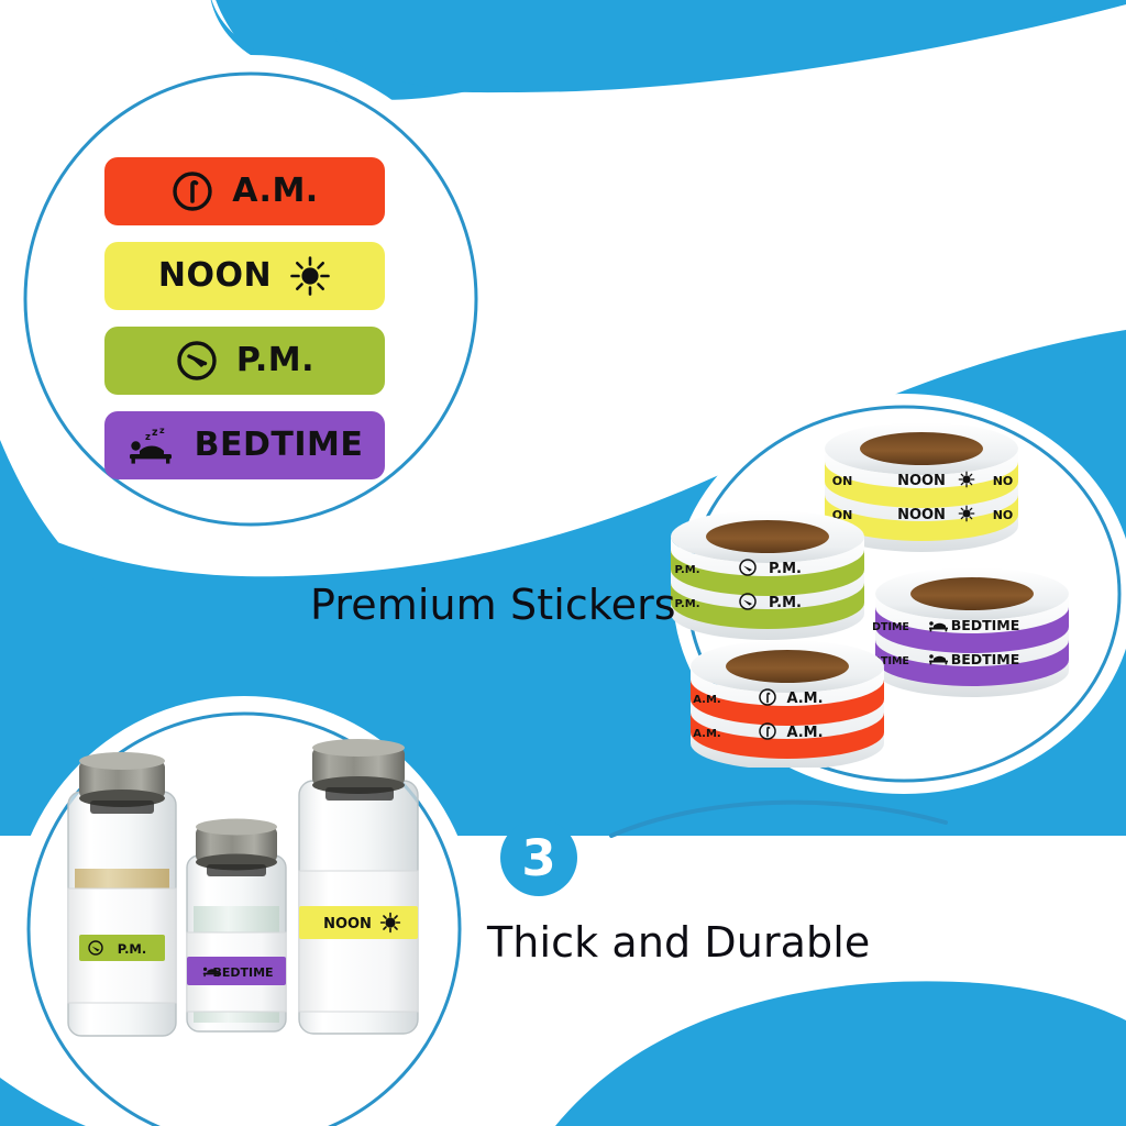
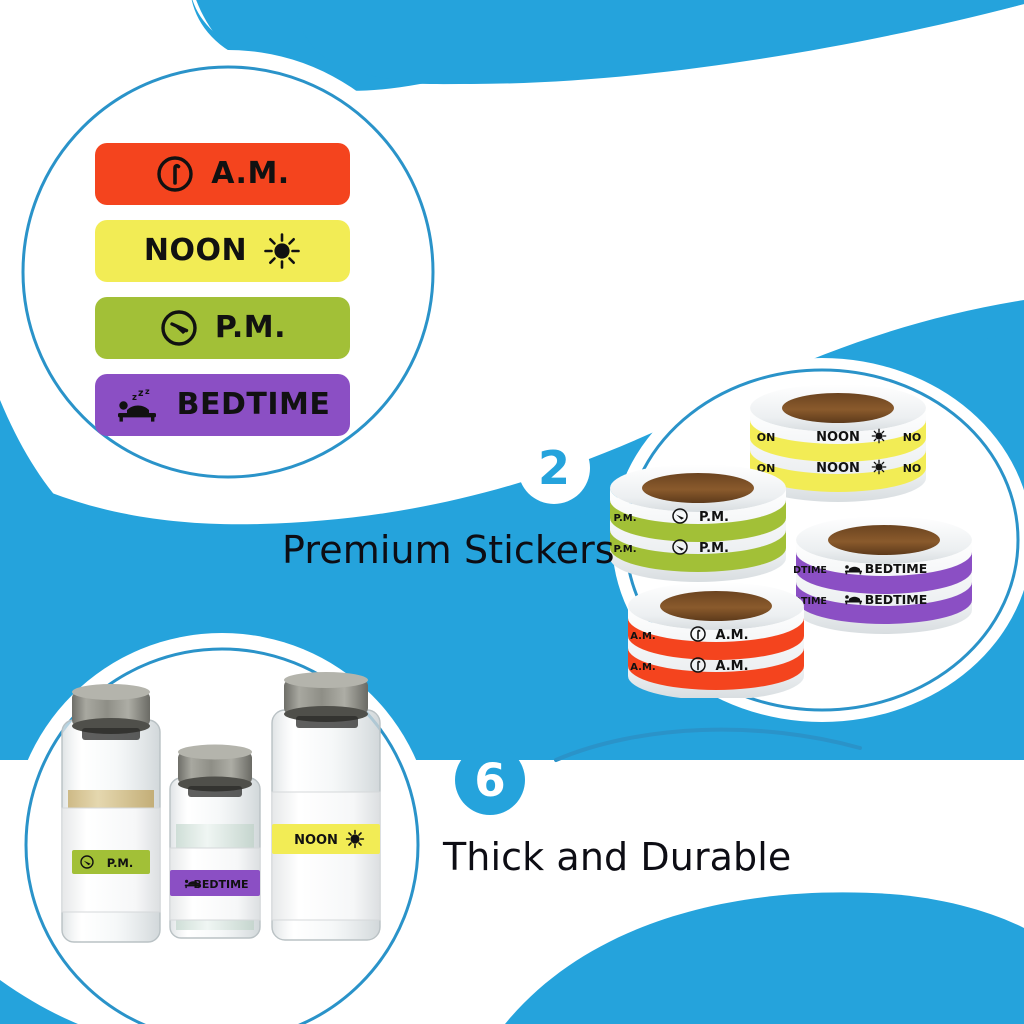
  A.M.
  NOON
  P.M.
  z
  z
  z
  BEDTIME
  NOON
  NOON
  ON
  ON
  NO
  NO
  P.M.
  P.M.
  P.M.
  P.M.
  BEDTIME
  BEDTIME
  DTIME
  TIME
  A.M.
  A.M.
  A.M.
  A.M.
  P.M.
  BEDTIME
  NOON
+ 2
- 3
+ 6
  Premium Stickers
  Thick and Durable
